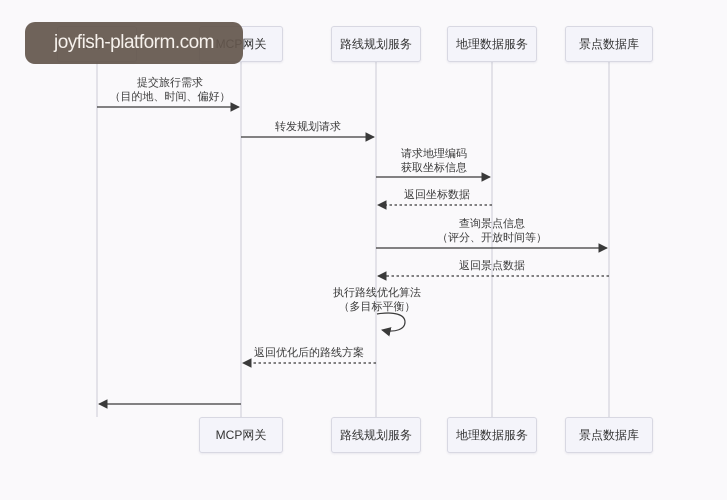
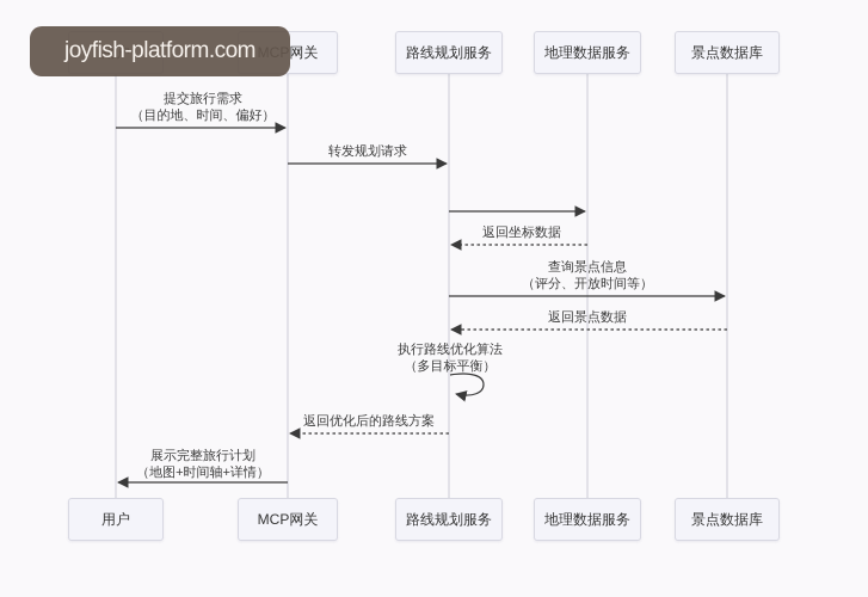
  路线规划服务
  地理数据服务
  景点数据库
+ 用户
  MCP网关
  路线规划服务
  地理数据服务
  景点数据库
  提交旅行需求
  （目的地、时间、偏好）
  转发规划请求
- 请求地理编码
- 获取坐标信息
  返回坐标数据
  查询景点信息
  （评分、开放时间等）
  返回景点数据
  执行路线优化算法
  （多目标平衡）
  返回优化后的路线方案
+ 展示完整旅行计划
+ （地图+时间轴+详情）
  joyfish-platform.com
